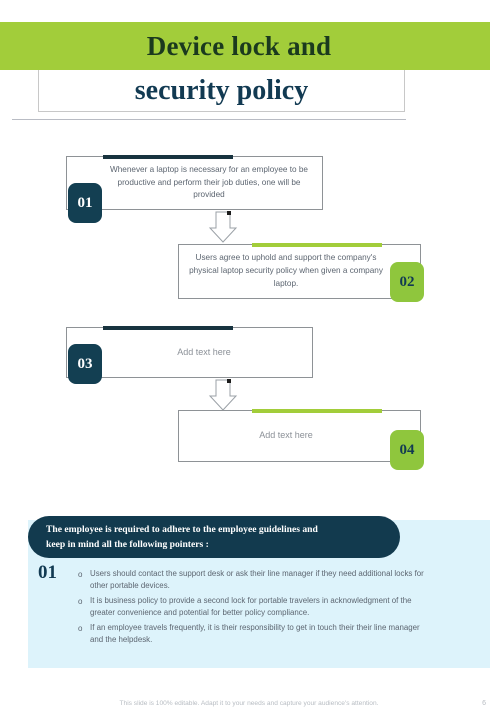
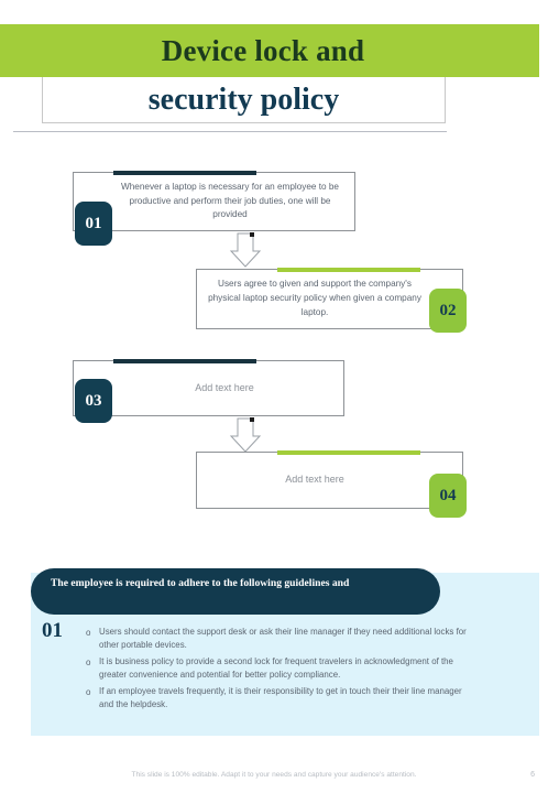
  Device lock and
  security policy
  Whenever a laptop is necessary for an employee to be productive and perform their job duties, one will be provided
  01
- Users agree to uphold and support the company's physical laptop security policy when given a company laptop.
+ Users agree to given and support the company's physical laptop security policy when given a company laptop.
  02
  Add text here
  03
  Add text here
  04
- The employee is required to adhere to the employee guidelines and
+ The employee is required to adhere to the following guidelines and
- keep in mind all the following pointers :
  01
  o
  Users should contact the support desk or ask their line manager if they need additional locks for other portable devices.
  o
- It is business policy to provide a second lock for portable travelers in acknowledgment of the greater convenience and potential for better policy compliance.
+ It is business policy to provide a second lock for frequent travelers in acknowledgment of the greater convenience and potential for better policy compliance.
  o
  If an employee travels frequently, it is their responsibility to get in touch their their line manager and the helpdesk.
